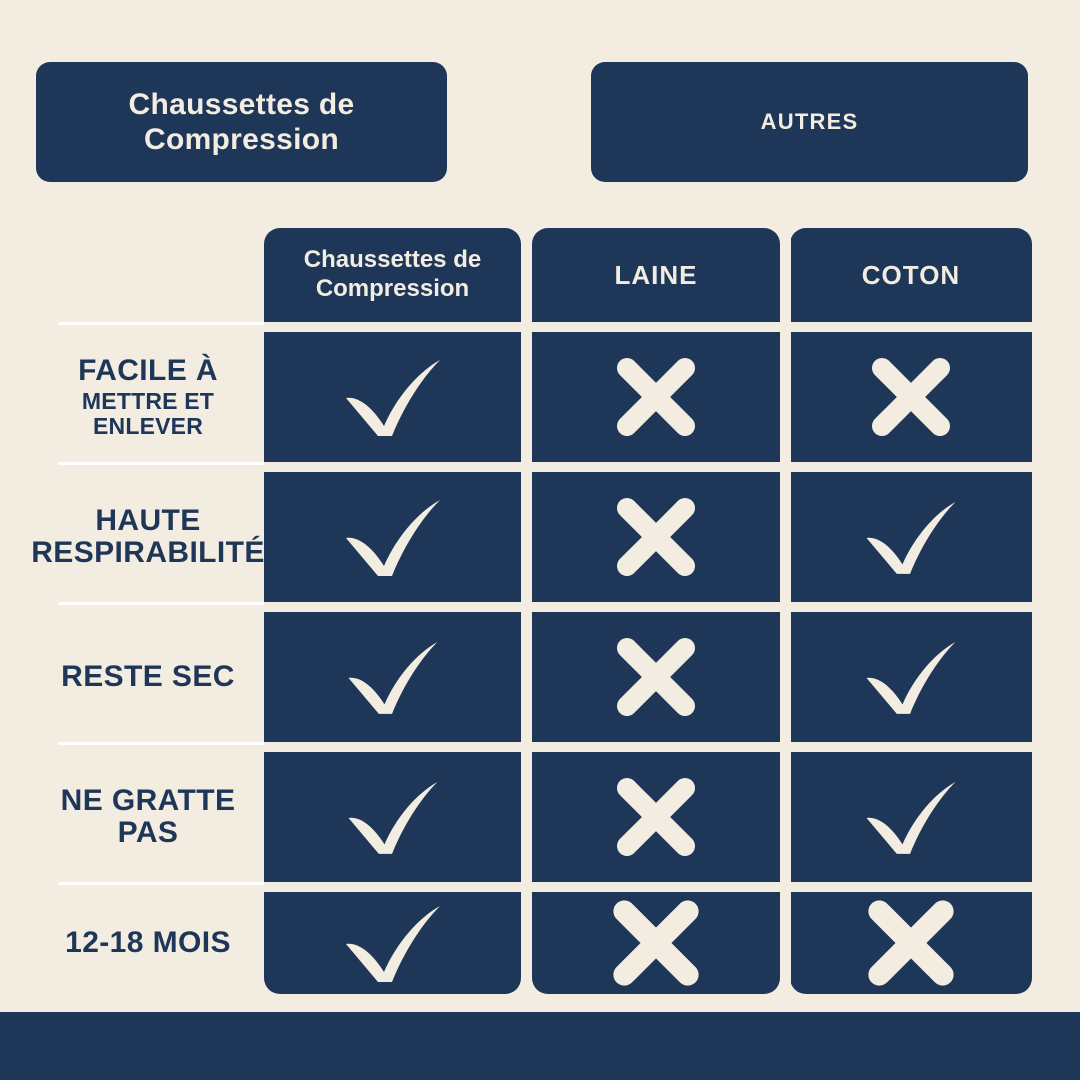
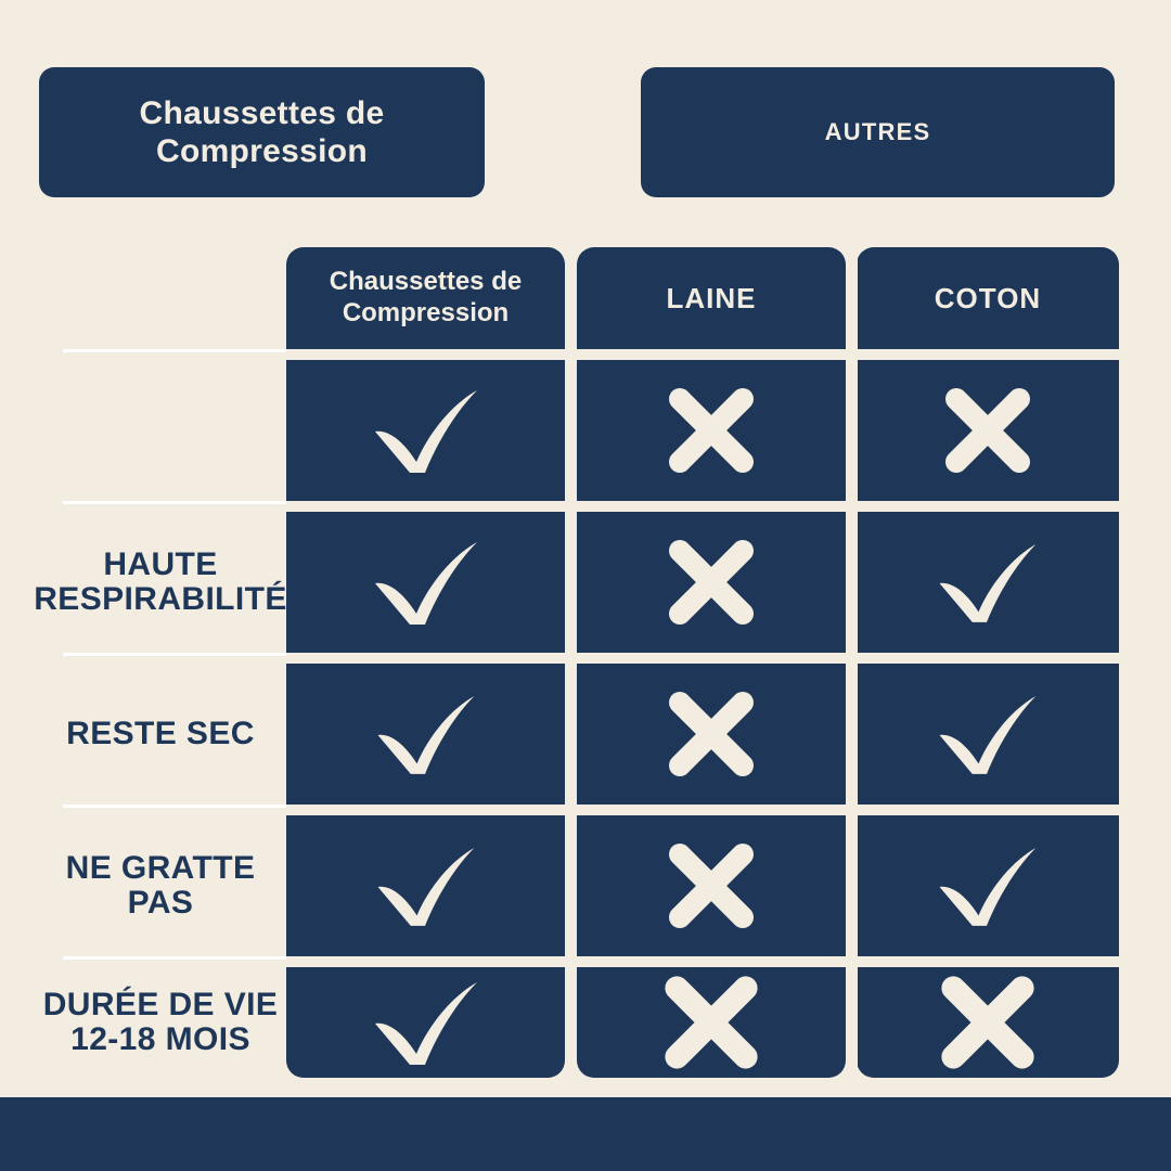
  Chaussettes de Compression
  AUTRES
  Chaussettes de Compression
  LAINE
  COTON
- FACILE À
- METTRE ET ENLEVER
  HAUTE
  RESPIRABILITÉ
  RESTE SEC
  NE GRATTE PAS
+ DURÉE DE VIE
  12-18 MOIS
